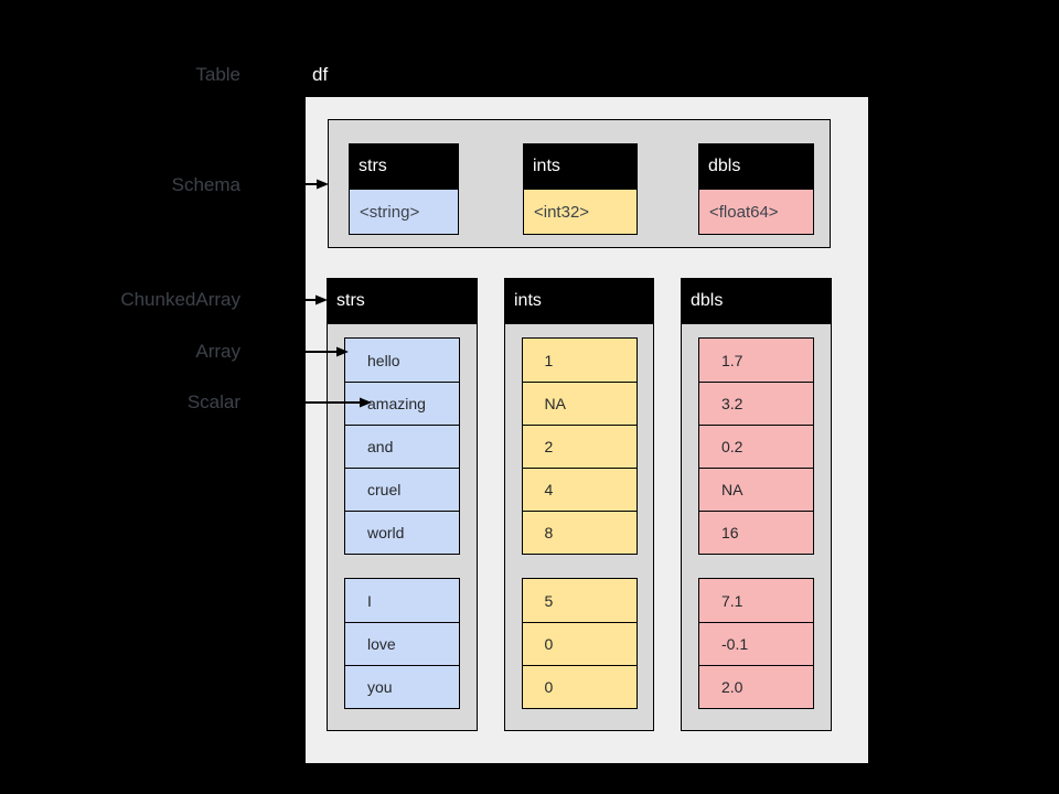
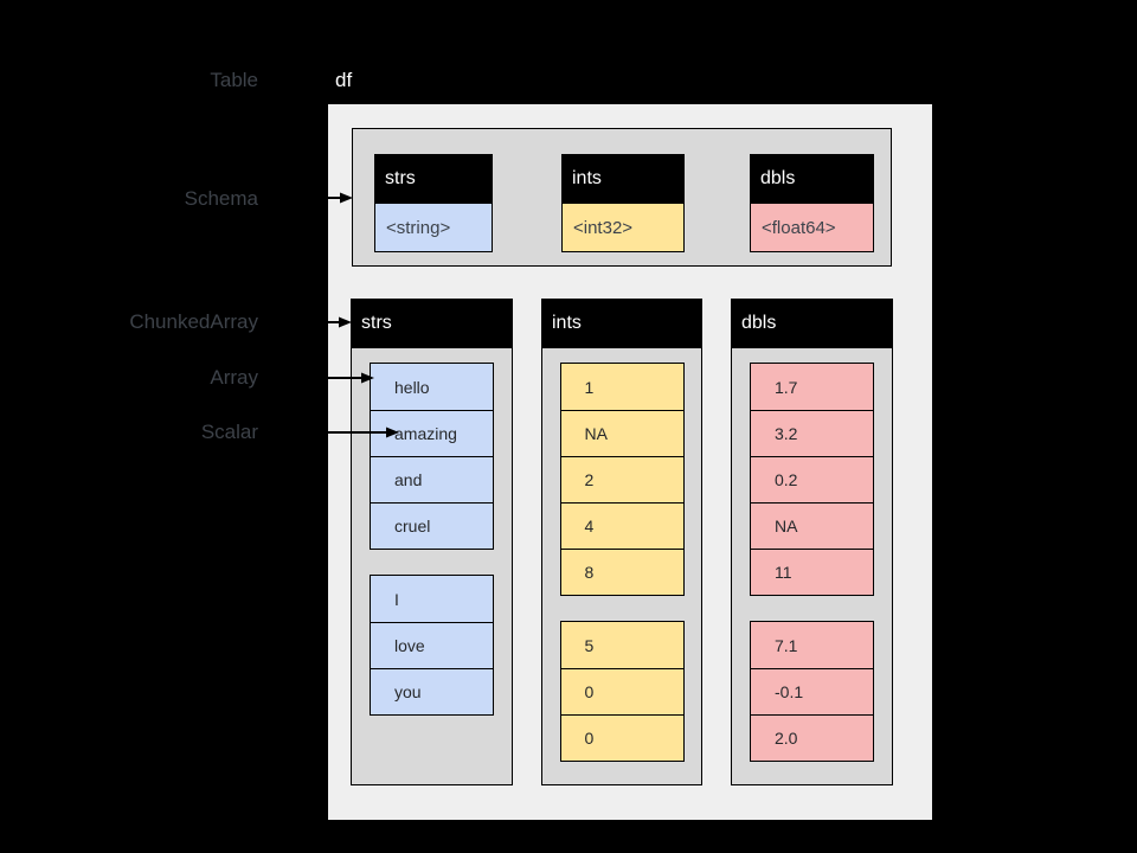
  Table
  Schema
  ChunkedArray
  Array
  Scalar
  df
  strs
  <string>
  ints
  <int32>
  dbls
  <float64>
  strs
  hello
  amazing
  and
  cruel
- world
  I
  love
  you
  ints
  1
  NA
  2
  4
  8
  5
  0
  0
  dbls
  1.7
  3.2
  0.2
  NA
- 16
+ 11
  7.1
  -0.1
  2.0
